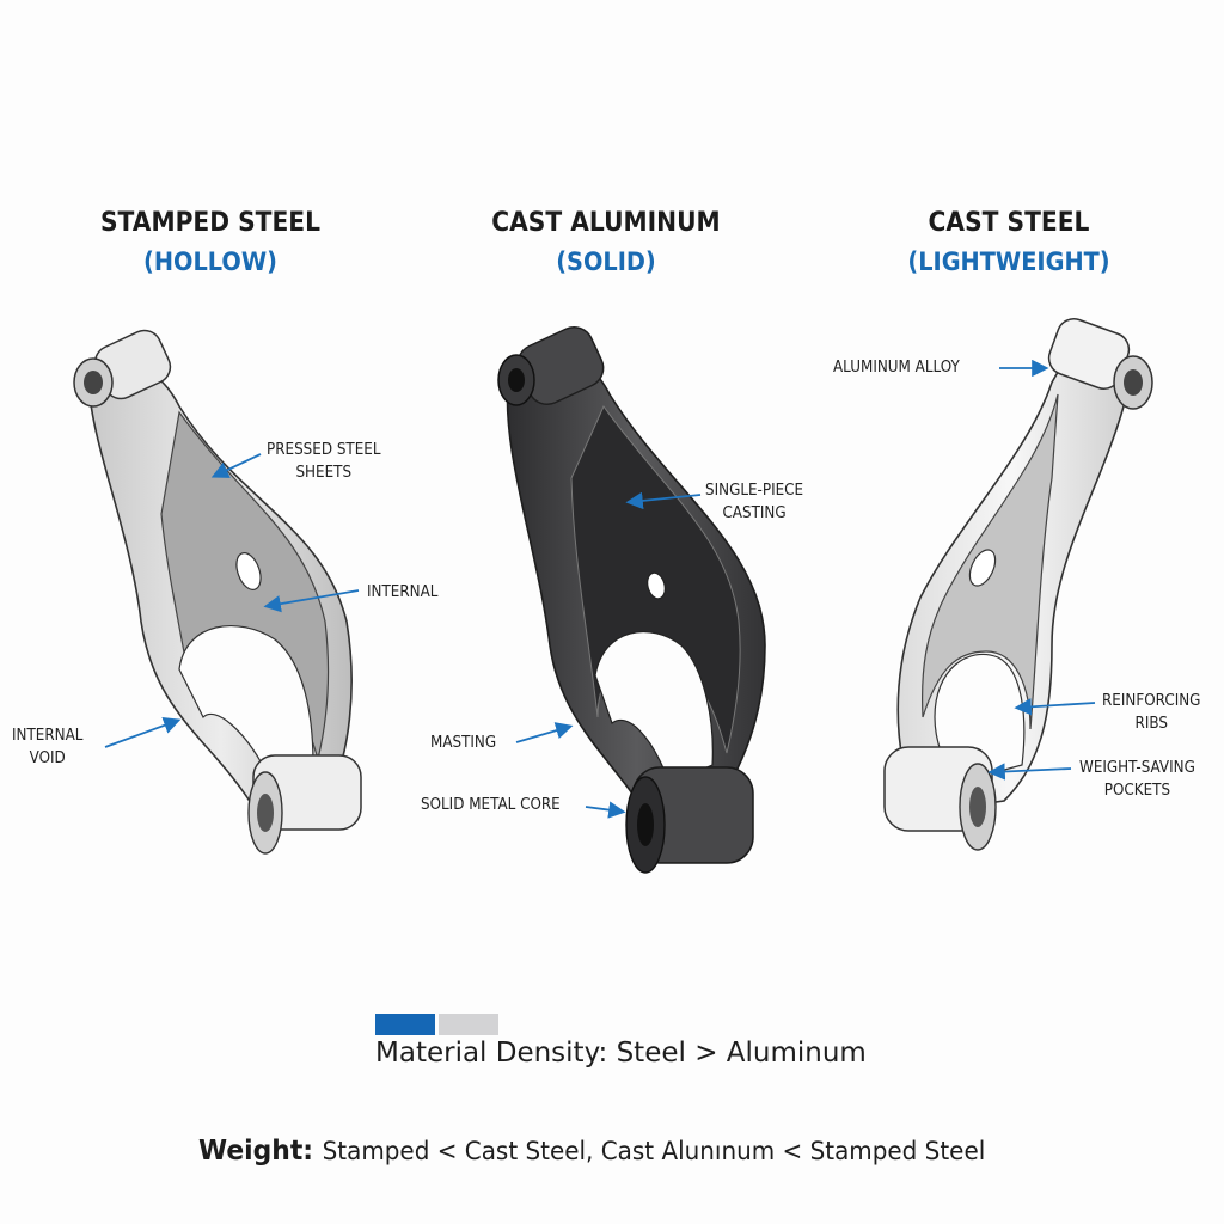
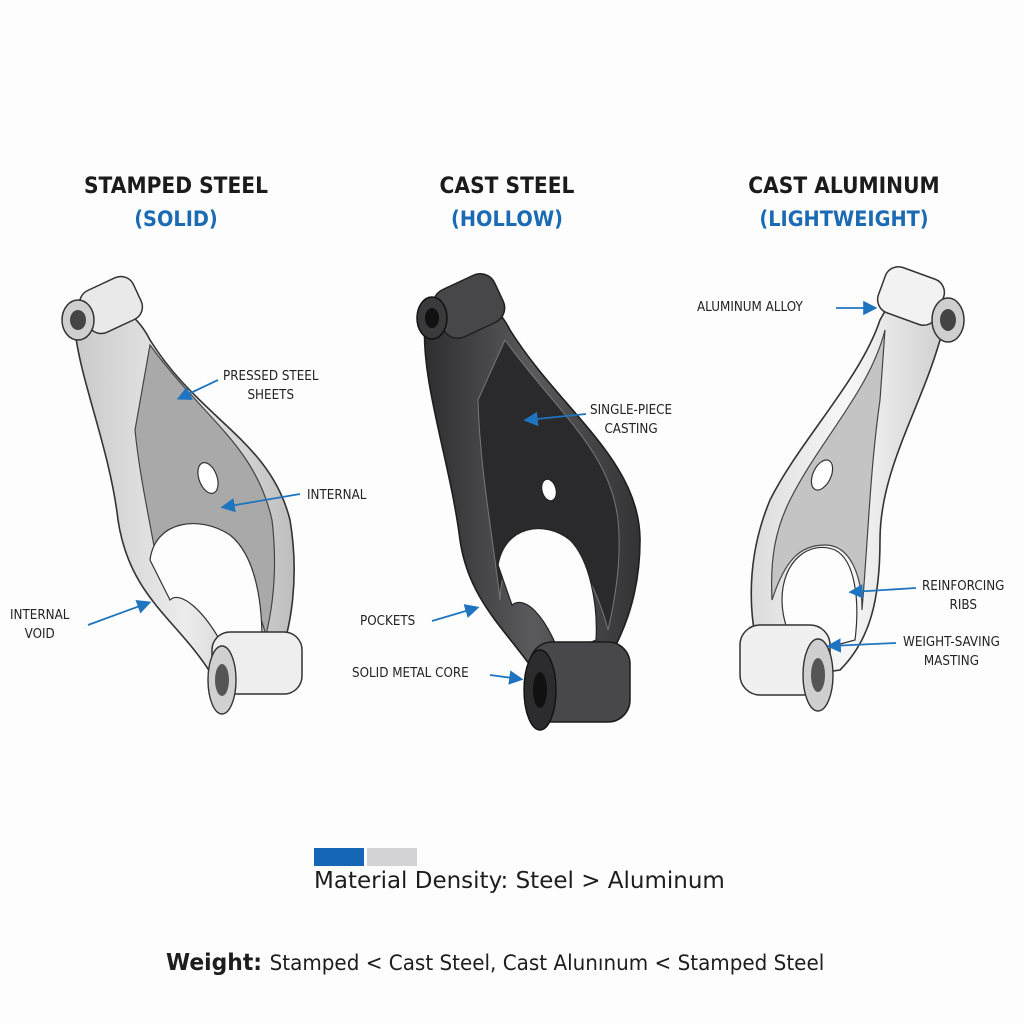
  STAMPED STEEL
- (HOLLOW)
+ (SOLID)
- CAST ALUMINUM
+ CAST STEEL
- (SOLID)
+ (HOLLOW)
- CAST STEEL
+ CAST ALUMINUM
  (LIGHTWEIGHT)
  PRESSED STEEL
  SHEETS
  INTERNAL
  INTERNAL
  VOID
  SINGLE-PIECE
  CASTING
- MASTING
+ POCKETS
  SOLID METAL CORE
  ALUMINUM ALLOY
  REINFORCING
  RIBS
  WEIGHT-SAVING
- POCKETS
+ MASTING
  Material Density: Steel > Aluminum
  Weight: Stamped < Cast Steel, Cast Alunınum < Stamped Steel
